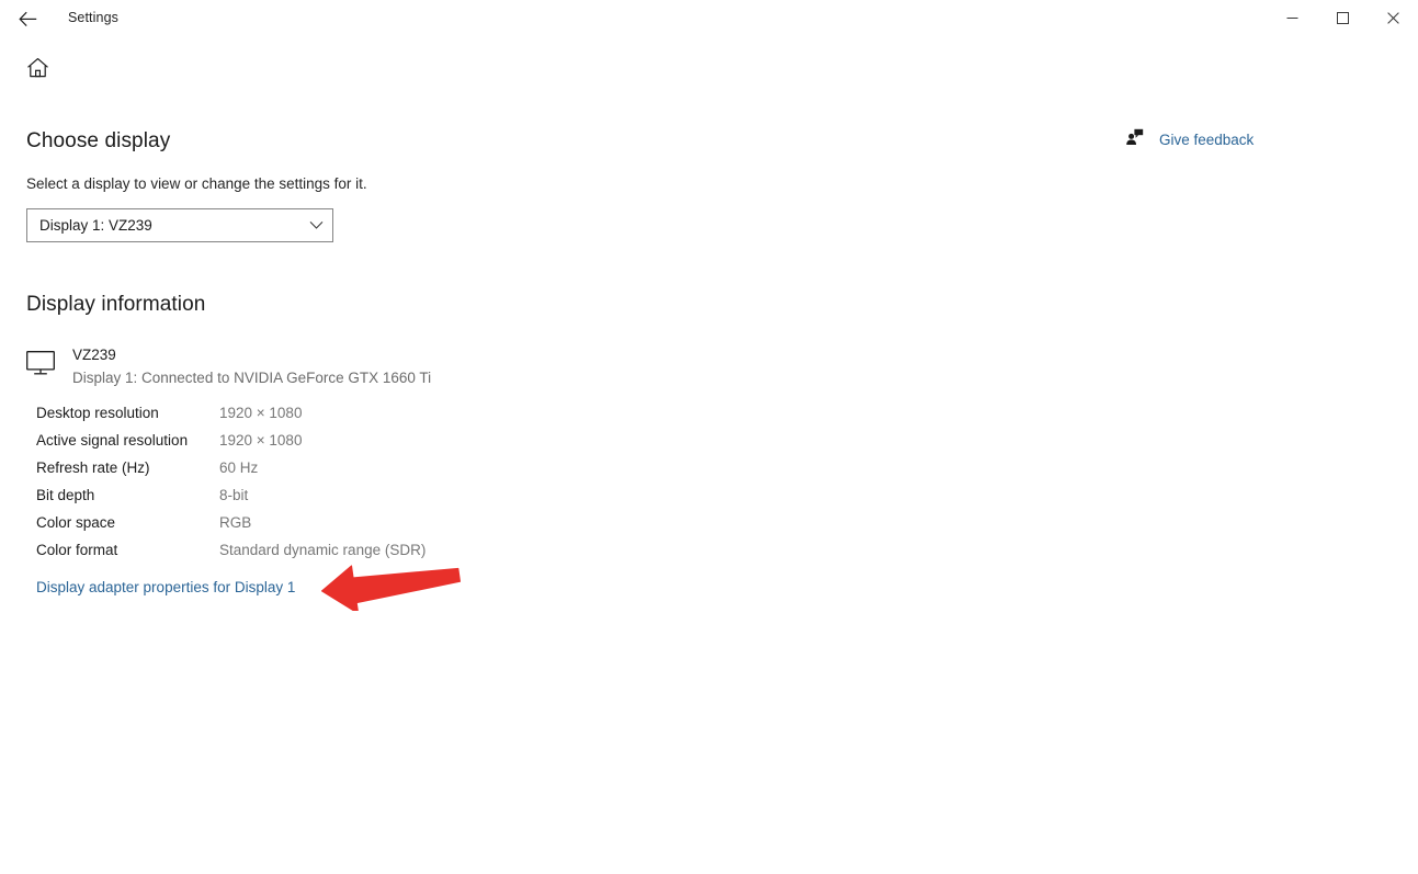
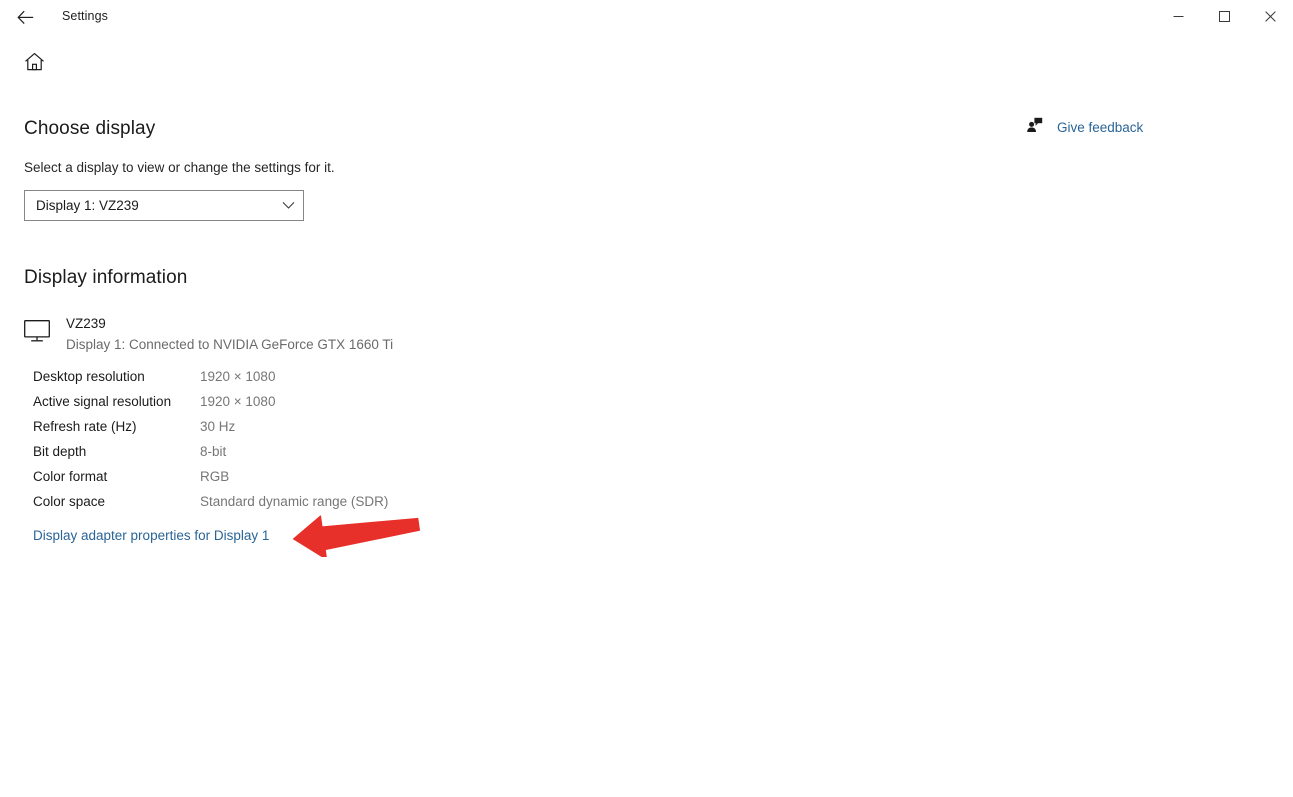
  Settings
  Choose display
  Select a display to view or change the settings for it.
  Display 1: VZ239
  Display information
  VZ239
  Display 1: Connected to NVIDIA GeForce GTX 1660 Ti
  Desktop resolution
  1920 × 1080
  Active signal resolution
  1920 × 1080
  Refresh rate (Hz)
- 60 Hz
+ 30 Hz
  Bit depth
  8-bit
- Color space
+ Color format
  RGB
- Color format
+ Color space
  Standard dynamic range (SDR)
  Display adapter properties for Display 1
  Give feedback
